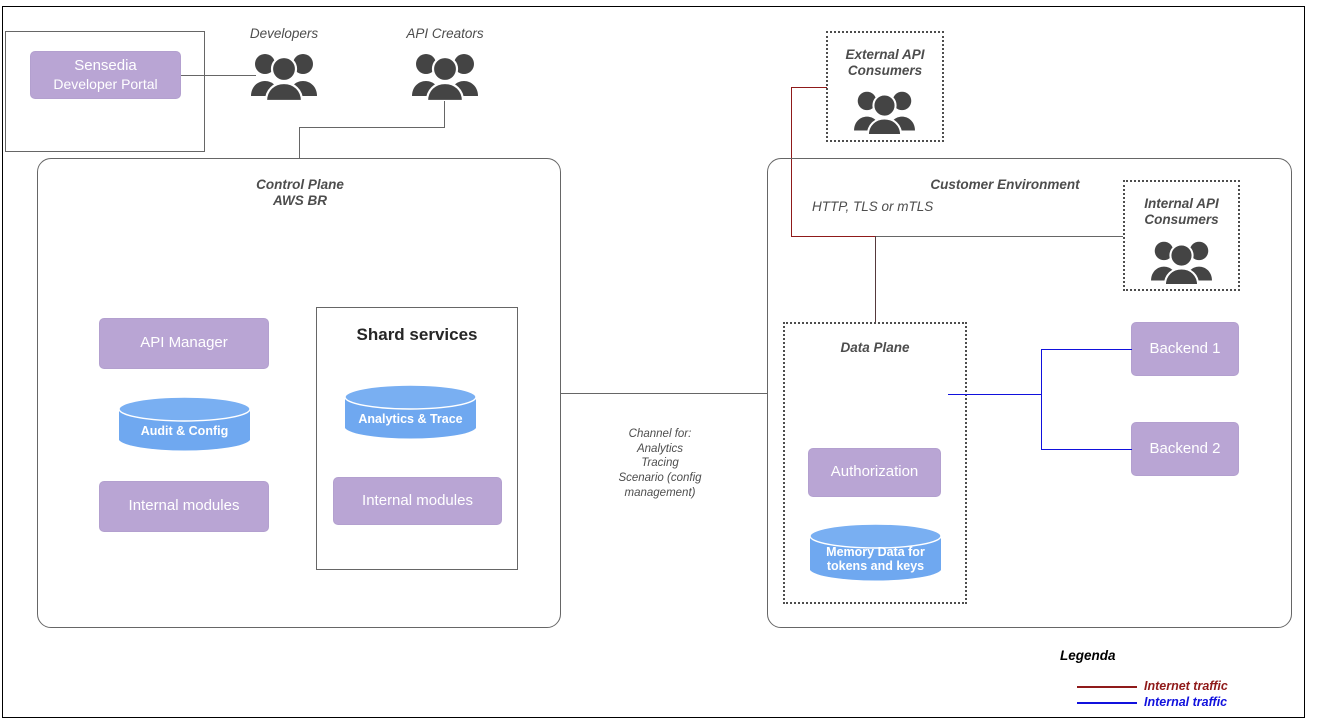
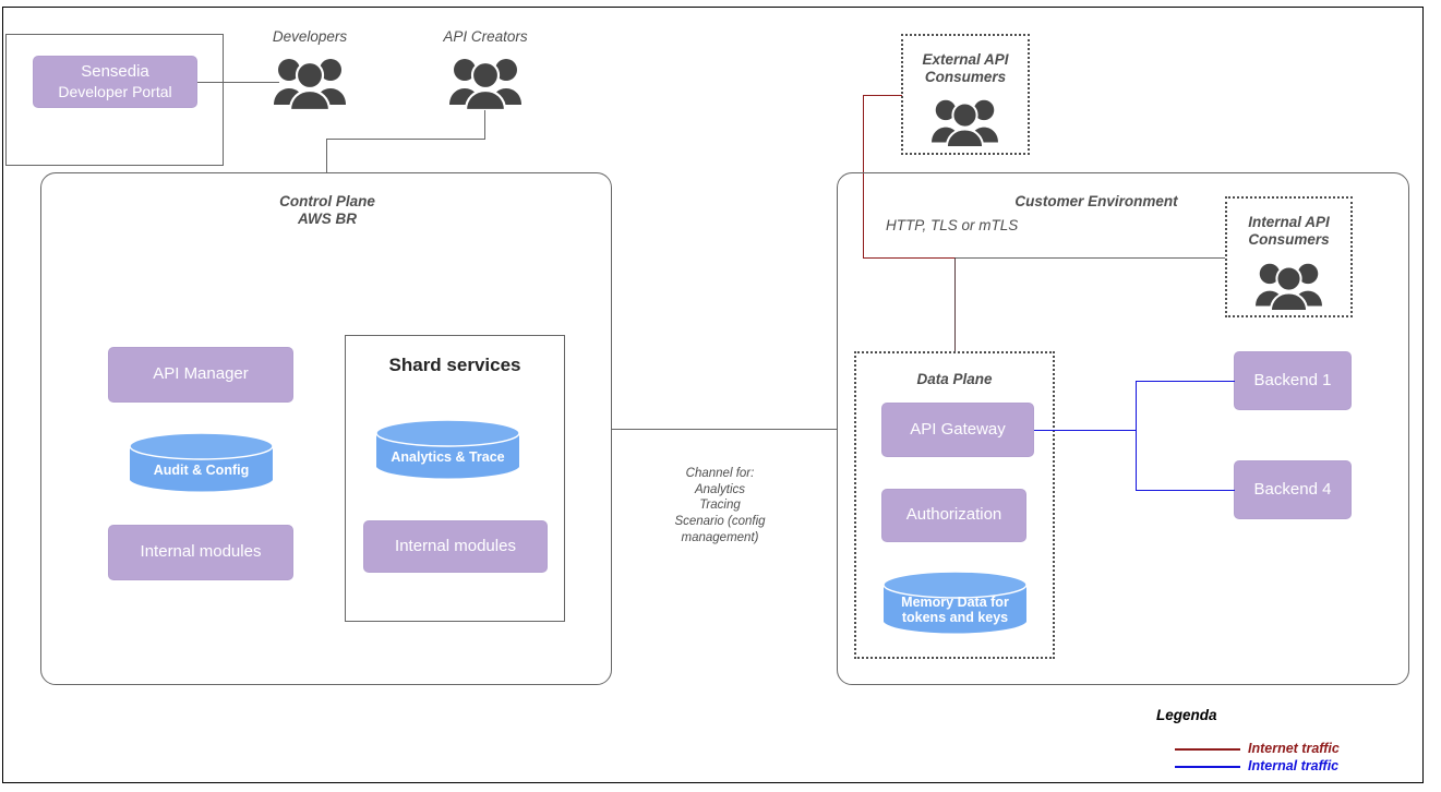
  Sensedia
  Developer Portal
  Developers
  API Creators
  Control Plane
  AWS BR
  API Manager
  Audit & Config
  Internal modules
  Shard services
  Analytics & Trace
  Internal modules
  Channel for:
  Analytics
  Tracing
  Scenario (config
  management)
  External API
  Consumers
  Customer Environment
  HTTP, TLS or mTLS
  Internal API
  Consumers
  Data Plane
+ API Gateway
  Authorization
  Memory Data for tokens and keys
  Backend 1
- Backend 2
+ Backend 4
  Legenda
  Internet traffic
  Internal traffic
